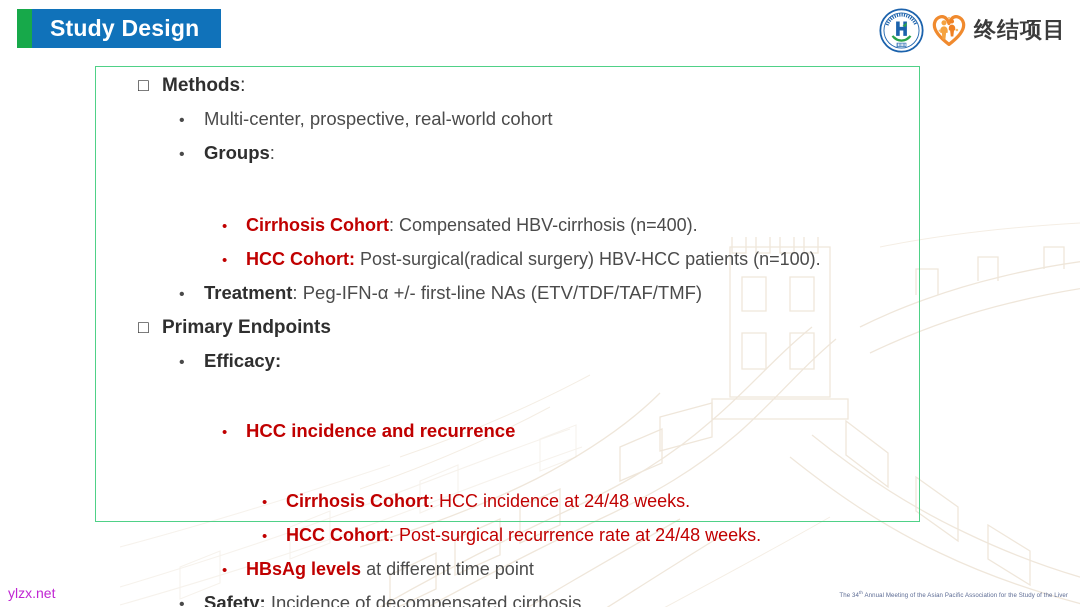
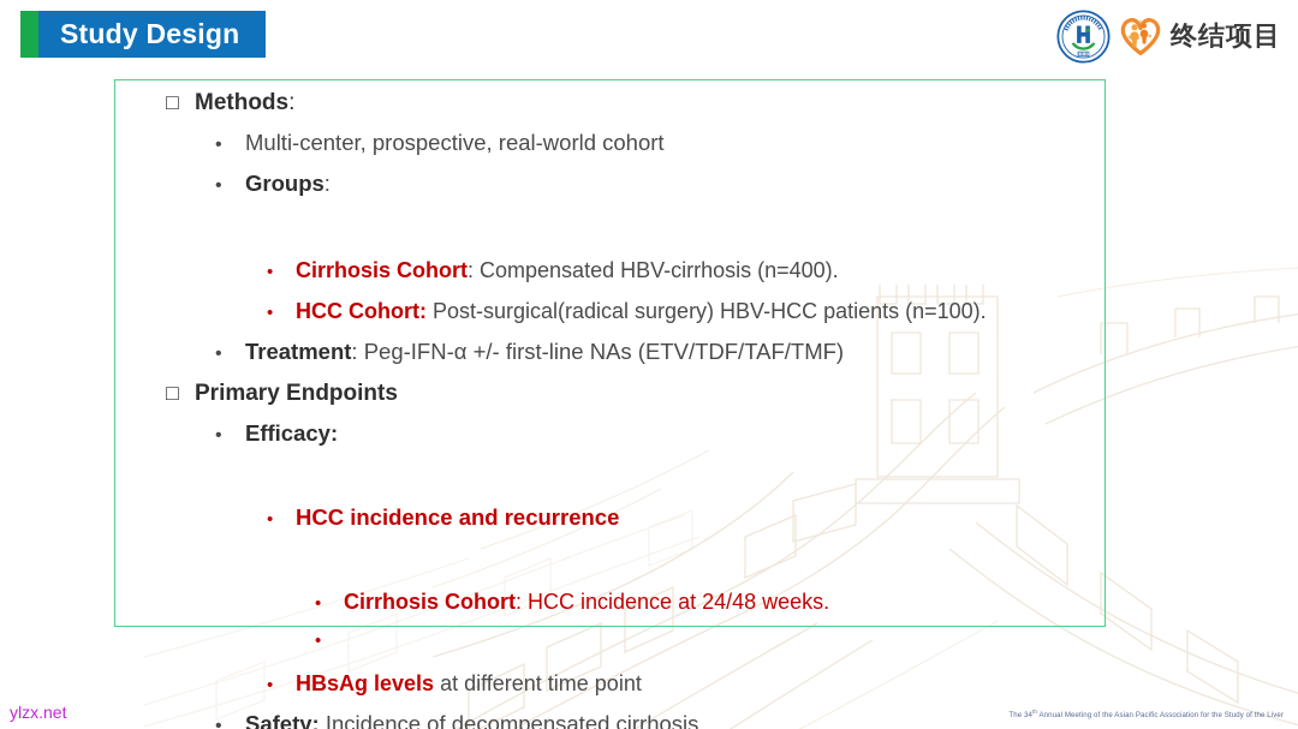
  Study Design
  终结项目
  □
  Methods:
  •
  Multi-center, prospective, real-world cohort
  •
  Groups:
  •
  Cirrhosis Cohort: Compensated HBV-cirrhosis (n=400).
  •
  HCC Cohort: Post-surgical(radical surgery) HBV-HCC patients (n=100).
  •
  Treatment: Peg-IFN-α +/- first-line NAs (ETV/TDF/TAF/TMF)
  □
  Primary Endpoints
  •
  Efficacy:
  •
  HCC incidence and recurrence
  •
  Cirrhosis Cohort: HCC incidence at 24/48 weeks.
  •
- HCC Cohort: Post-surgical recurrence rate at 24/48 weeks.
  •
  HBsAg levels at different time point
  •
  Safety: Incidence of decompensated cirrhosis
  ylzx.net
